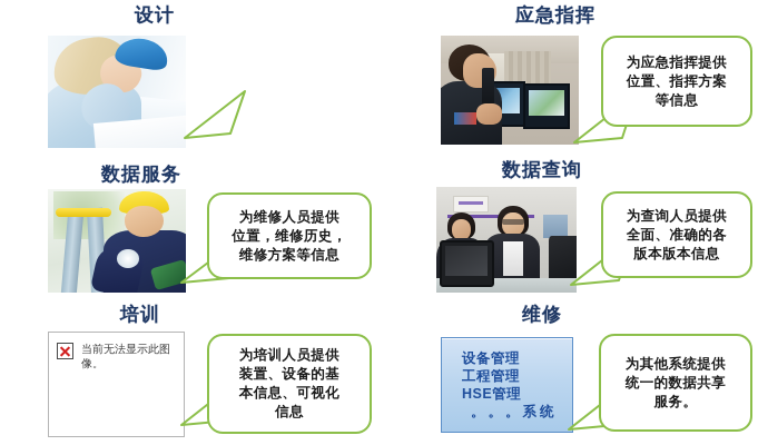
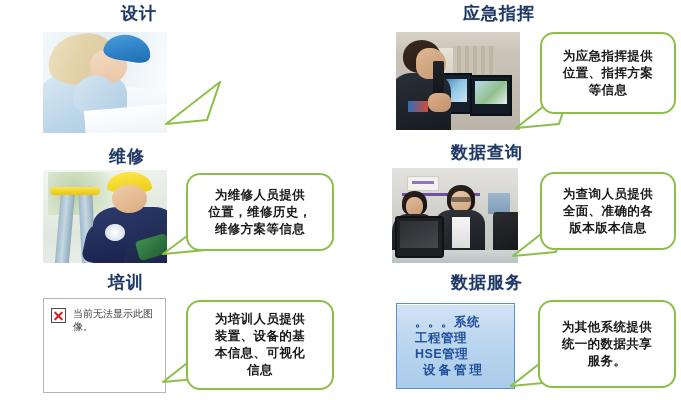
  设计
  应急指挥
  为应急指挥提供
  位置、指挥方案
  等信息
- 数据服务
+ 维修
  为维修人员提供
  位置，维修历史，
  维修方案等信息
  数据查询
  为查询人员提供
  全面、准确的各
  版本版本信息
  培训
  当前无法显示此图像。
  为培训人员提供
  装置、设备的基
  本信息、可视化
  信息
- 维修
+ 数据服务
- 设备管理
+ 。。。系统
  工程管理
  HSE管理
- 。。。系统
+ 设备管理
  为其他系统提供
  统一的数据共享
  服务。
